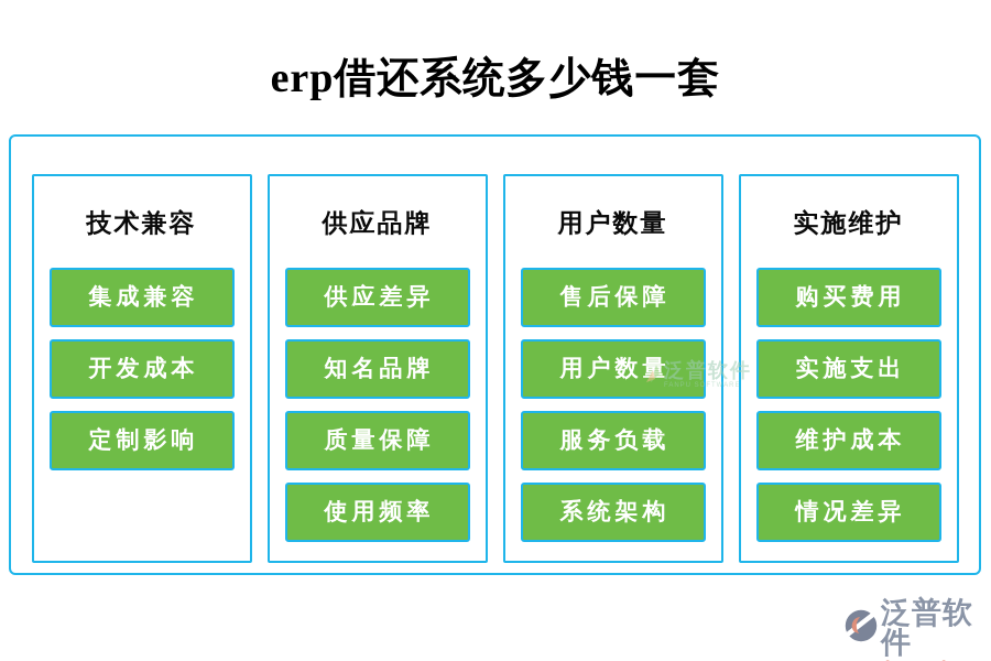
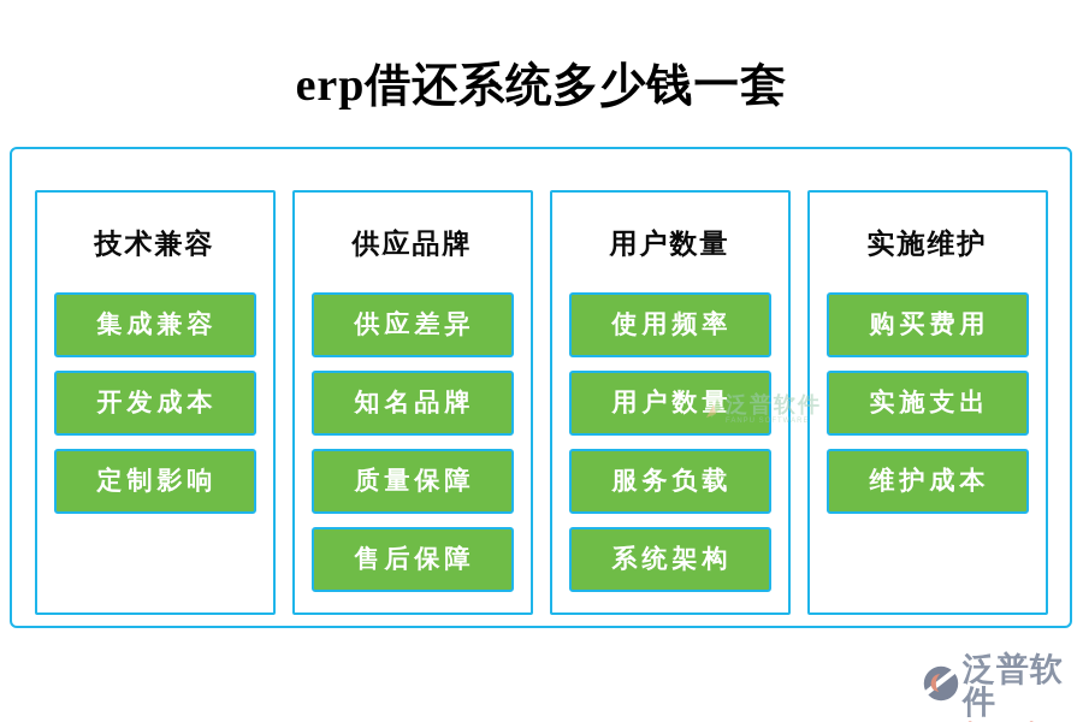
  erp借还系统多少钱一套
  技术兼容
  集成兼容
  开发成本
  定制影响
  供应品牌
  供应差异
  知名品牌
  质量保障
- 使用频率
+ 售后保障
  用户数量
- 售后保障
+ 使用频率
  用户数量
  服务负载
  系统架构
  实施维护
  购买费用
  实施支出
  维护成本
- 情况差异
  泛普软件
  泛普软件
